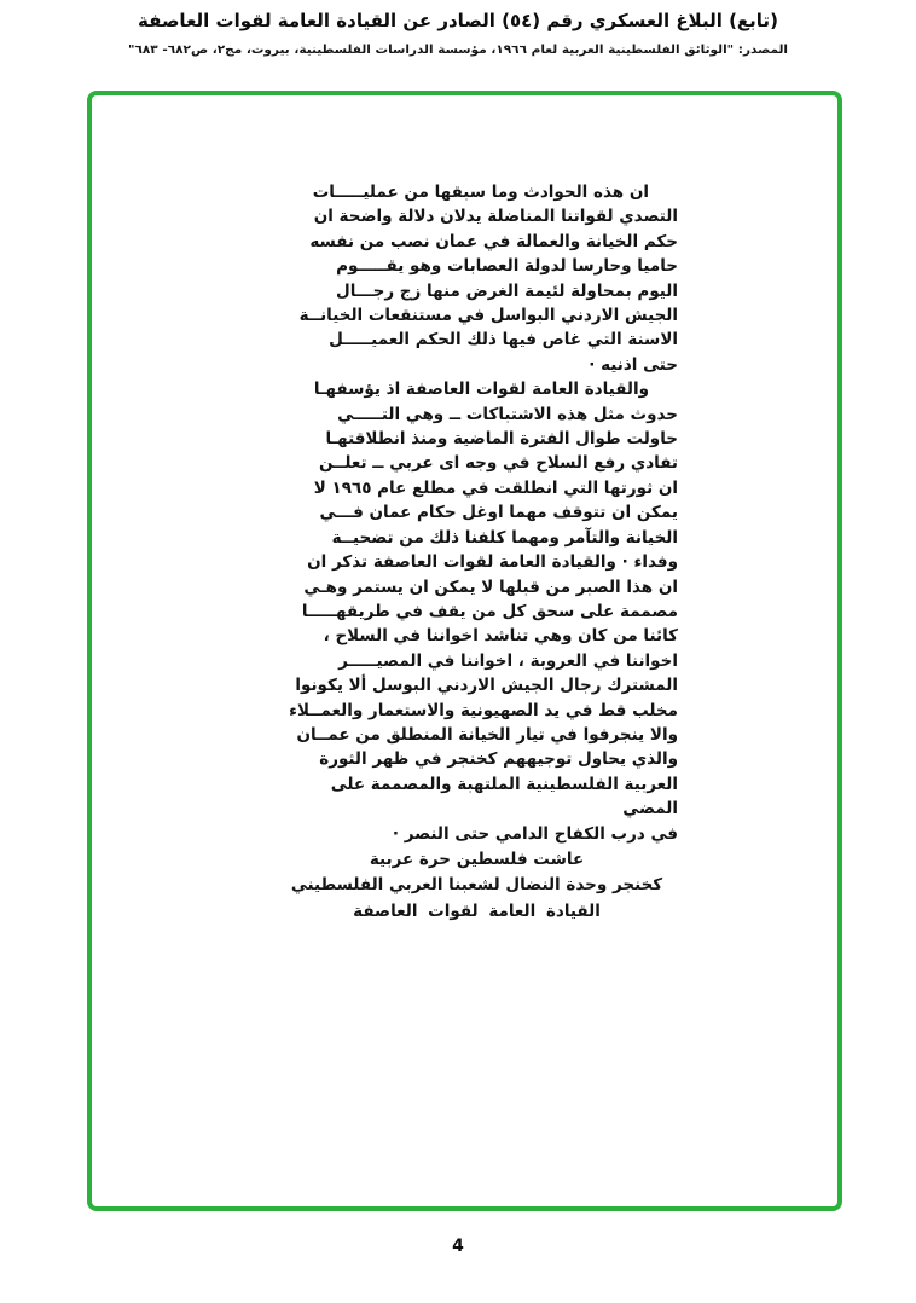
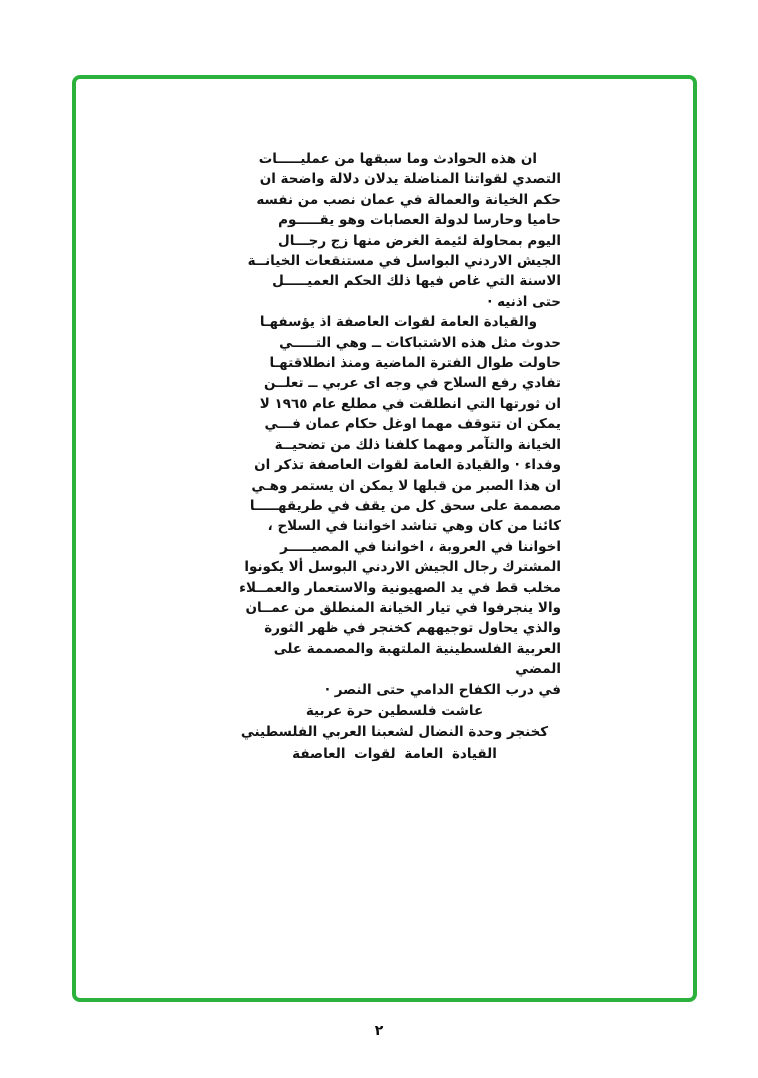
- (تابع) البلاغ العسكري رقم (٥٤) الصادر عن القيادة العامة لقوات العاصفة
- المصدر: "الوثائق الفلسطينية العربية لعام ١٩٦٦، مؤسسة الدراسات الفلسطينية، بيروت، مج٢، ص٦٨٢- ٦٨٣"
  ان هذه الحوادث وما سبقها من عمليـــــات
  التصدي لقواتنا المناضلة يدلان دلالة واضحة ان
  حكم الخيانة والعمالة في عمان نصب من نفسه
  حاميا وحارسا لدولة العصابات وهو يقـــــوم
  اليوم بمحاولة لئيمة الغرض منها زج رجـــال
  الجيش الاردني البواسل في مستنقعات الخيانــة
  الاسنة التي غاص فيها ذلك الحكم العميـــــل
  حتى اذنيه ·
  والقيادة العامة لقوات العاصفة اذ يؤسفهـا
  حدوث مثل هذه الاشتباكات ــ وهي التـــــي
  حاولت طوال الفترة الماضية ومنذ انطلاقتهـا
  تفادي رفع السلاح في وجه اى عربي ــ تعلــن
  ان ثورتها التي انطلقت في مطلع عام ١٩٦٥ لا
  يمكن ان تتوقف مهما اوغل حكام عمان فـــي
  الخيانة والتآمر ومهما كلفنا ذلك من تضحيــة
  وفداء · والقيادة العامة لقوات العاصفة تذكر ان
  ان هذا الصبر من قبلها لا يمكن ان يستمر وهـي
  مصممة على سحق كل من يقف في طريقهـــــا
  كائنا من كان وهي تناشد اخواننا في السلاح ،
  اخواننا في العروبة ، اخواننا في المصيـــــر
  المشترك رجال الجيش الاردني البوسل ألا يكونوا
  مخلب قط في يد الصهيونية والاستعمار والعمــلاء
  والا ينجرفوا في تيار الخيانة المنطلق من عمــان
  والذي يحاول توجيههم كخنجر في ظهر الثورة
  العربية الفلسطينية الملتهبة والمصممة على المضي
  في درب الكفاح الدامي حتى النصر ·
  عاشت فلسطين حرة عربية
  كخنجر وحدة النضال لشعبنا العربي الفلسطيني
  القيادة العامة لقوات العاصفة
- 4
+ ٢
